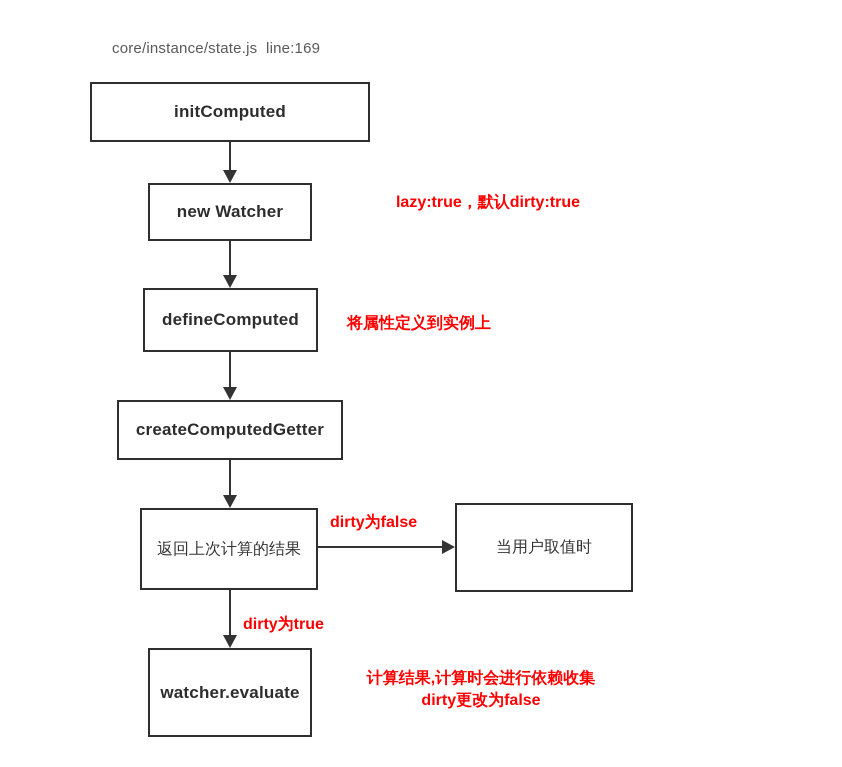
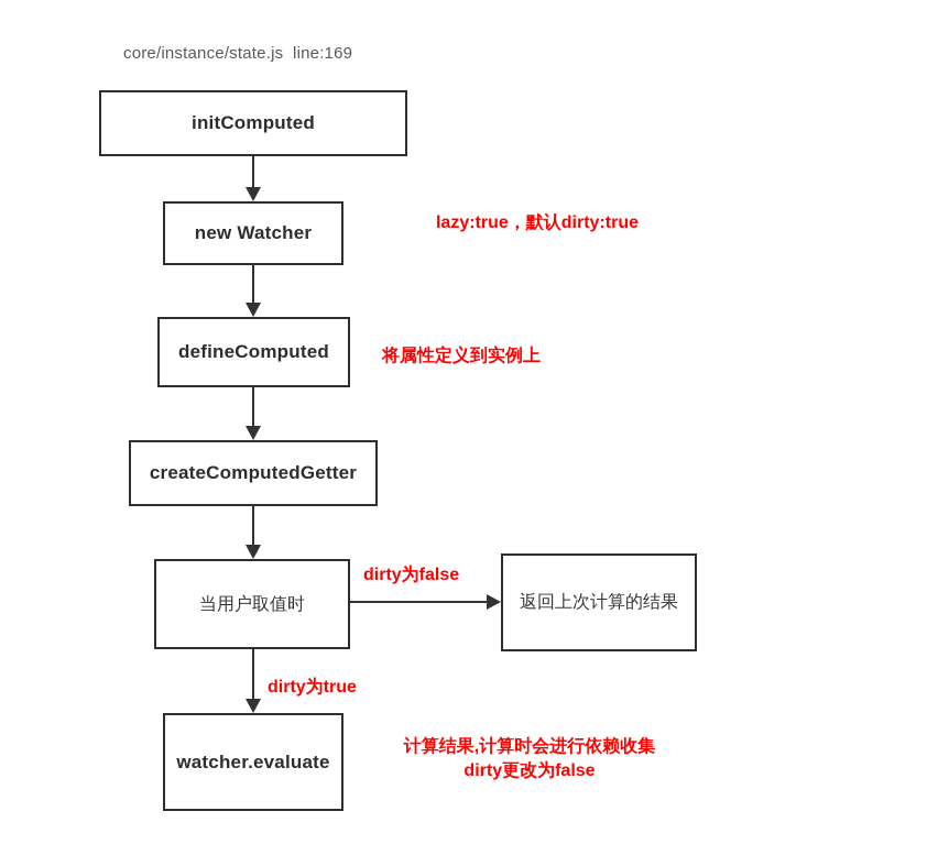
  core/instance/state.js line:169
  initComputed
  new Watcher
  lazy:true，默认dirty:true
  defineComputed
  将属性定义到实例上
  createComputedGetter
- 返回上次计算的结果
+ 当用户取值时
  dirty为false
- 当用户取值时
+ 返回上次计算的结果
  dirty为true
  watcher.evaluate
  计算结果,计算时会进行依赖收集
  dirty更改为false
